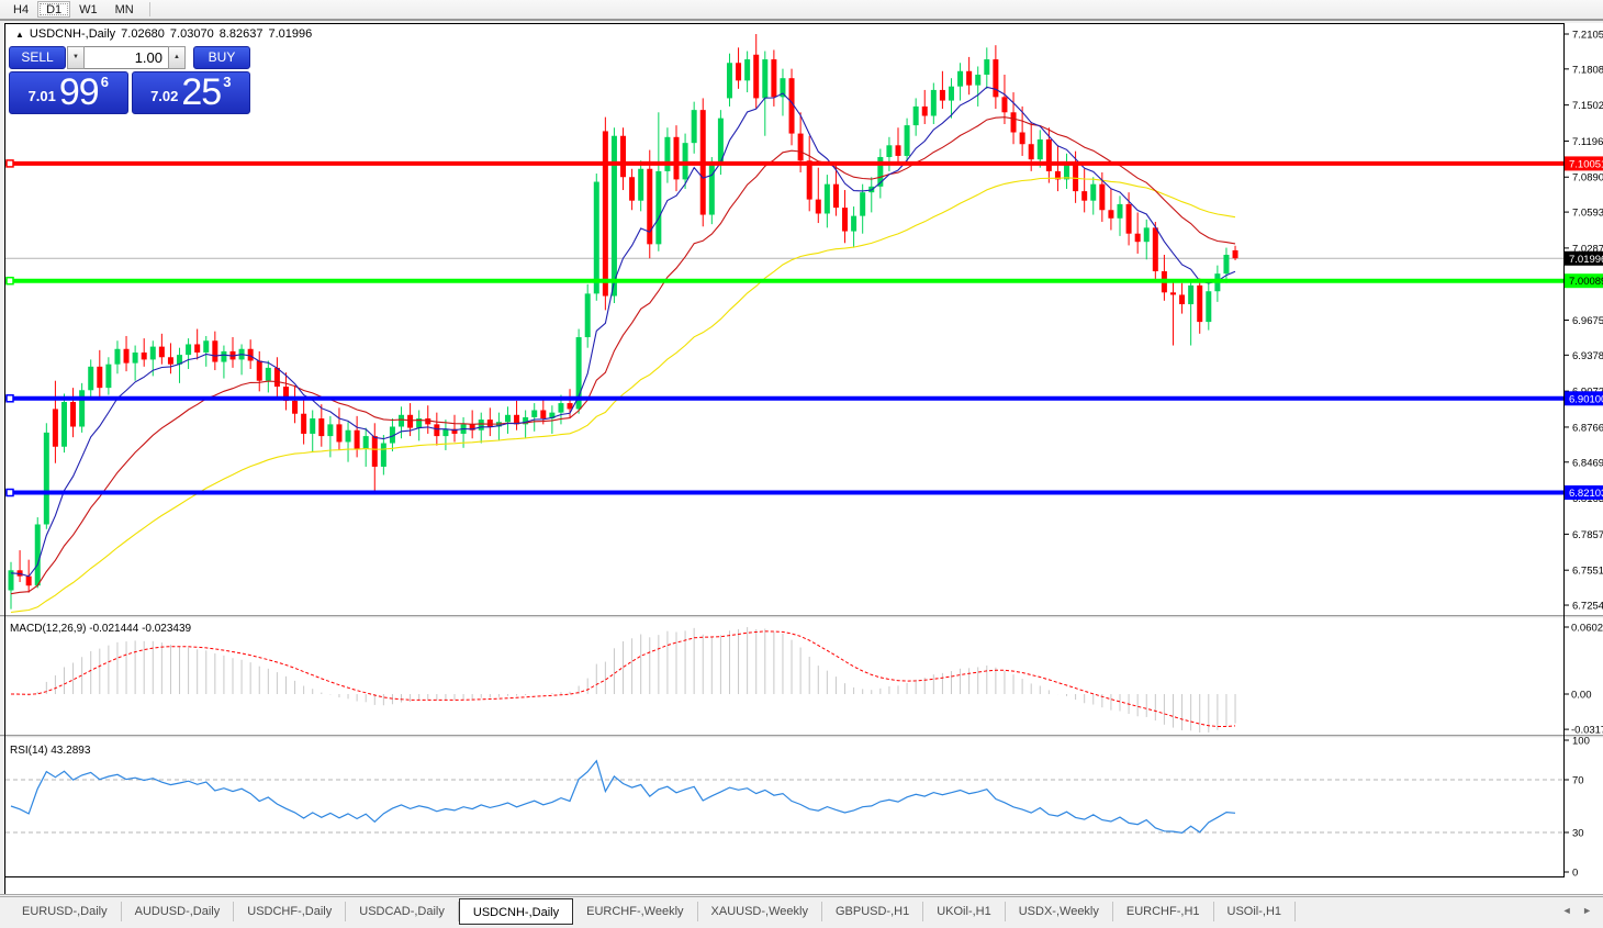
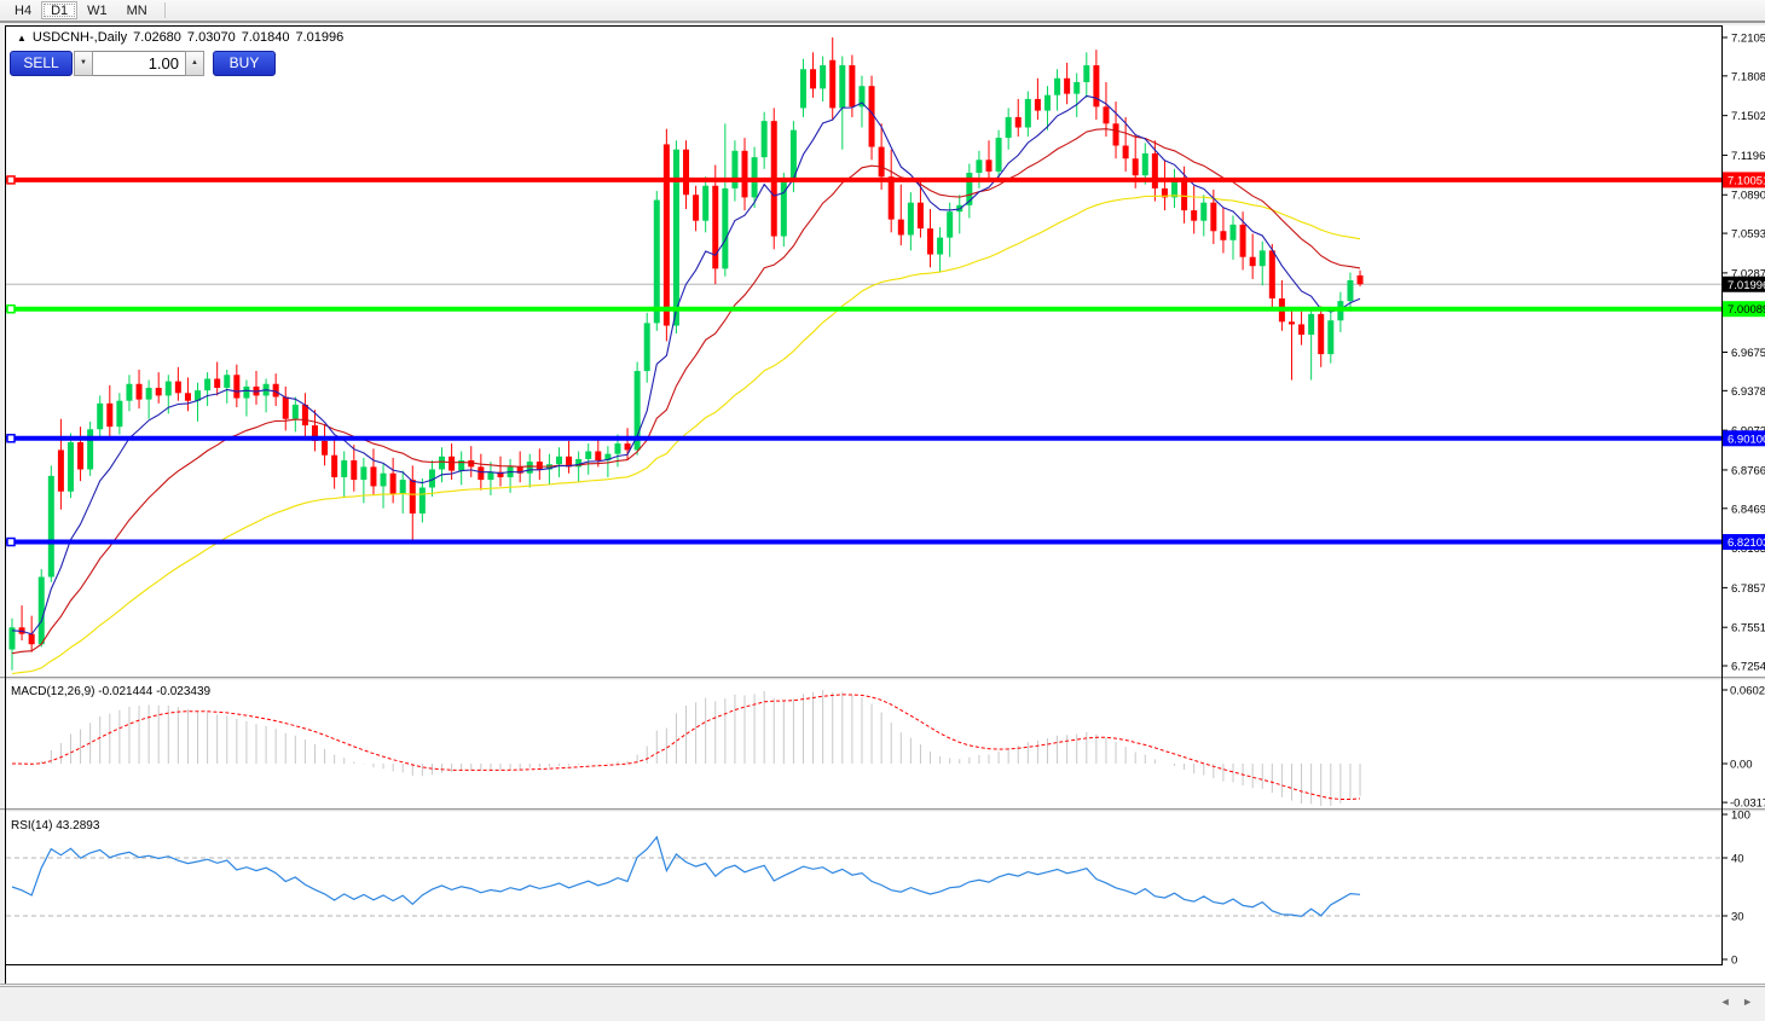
  7.2105
  7.1808
  7.1502
  7.1196
  7.0890
  7.0593
  7.0287
  6.9675
  6.9378
  6.8766
  6.8469
  6.7857
  6.7551
  6.7254
  7.1005
  7.0008
  6.9010
  6.8210
  7.0199
  MACD(12,26,9) -0.021444 -0.023439
  0.0602
  0.00
  RSI(14) 43.2893
  100
- 70
+ 40
  30
  0
  H4
  D1
  W1
  MN
- ▲ USDCNH-,Daily 7.02680 7.03070 8.82637 7.01996
+ ▲ USDCNH-,Daily 7.02680 7.03070 7.01840 7.01996
  SELL
  1.00
  BUY
- 7.01
- 99
- 6
- 7.02
- 25
- 3
- EURUSD-,Daily
- AUDUSD-,Daily
- USDCHF-,Daily
- USDCAD-,Daily
- USDCNH-,Daily
- EURCHF-,Weekly
- XAUUSD-,Weekly
- GBPUSD-,H1
- UKOil-,H1
- USDX-,Weekly
- EURCHF-,H1
- USOil-,H1
  ◄ ►
